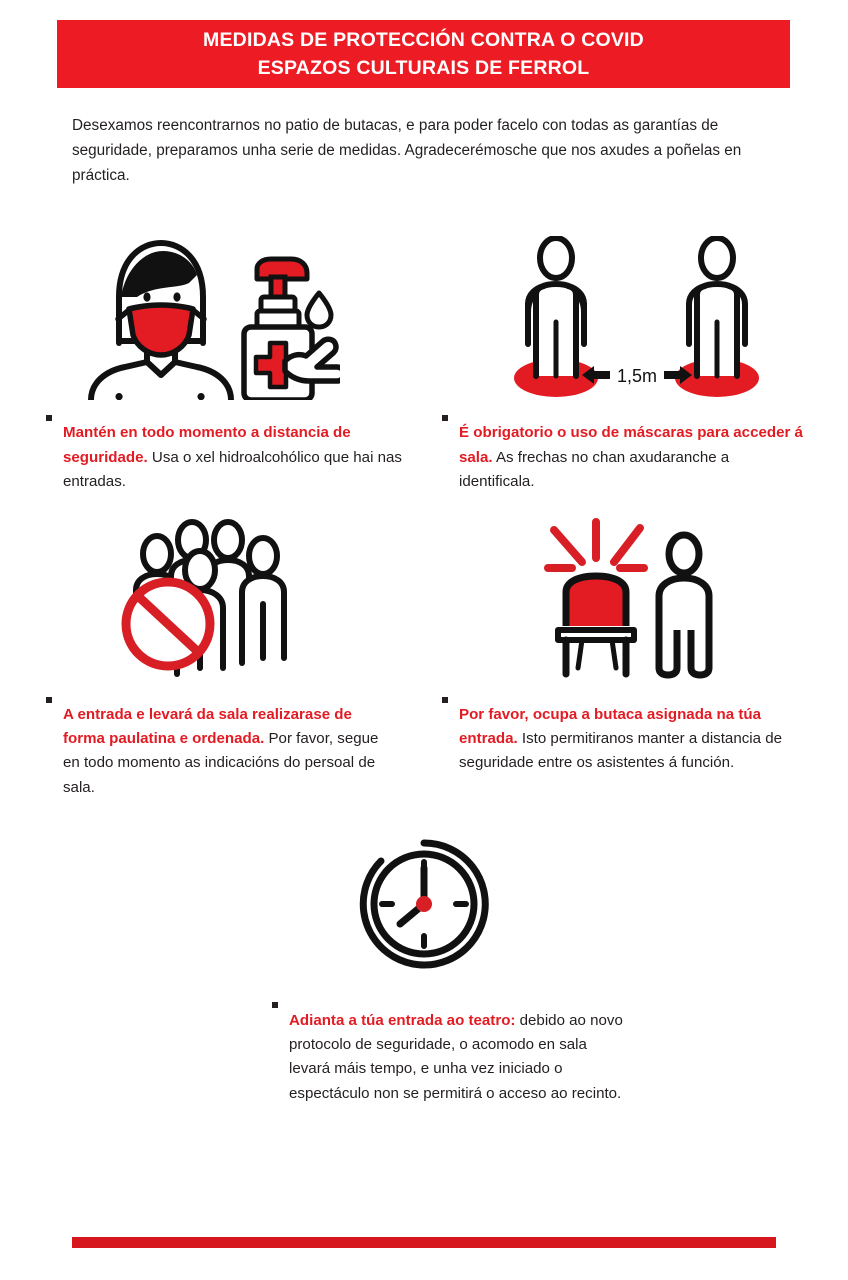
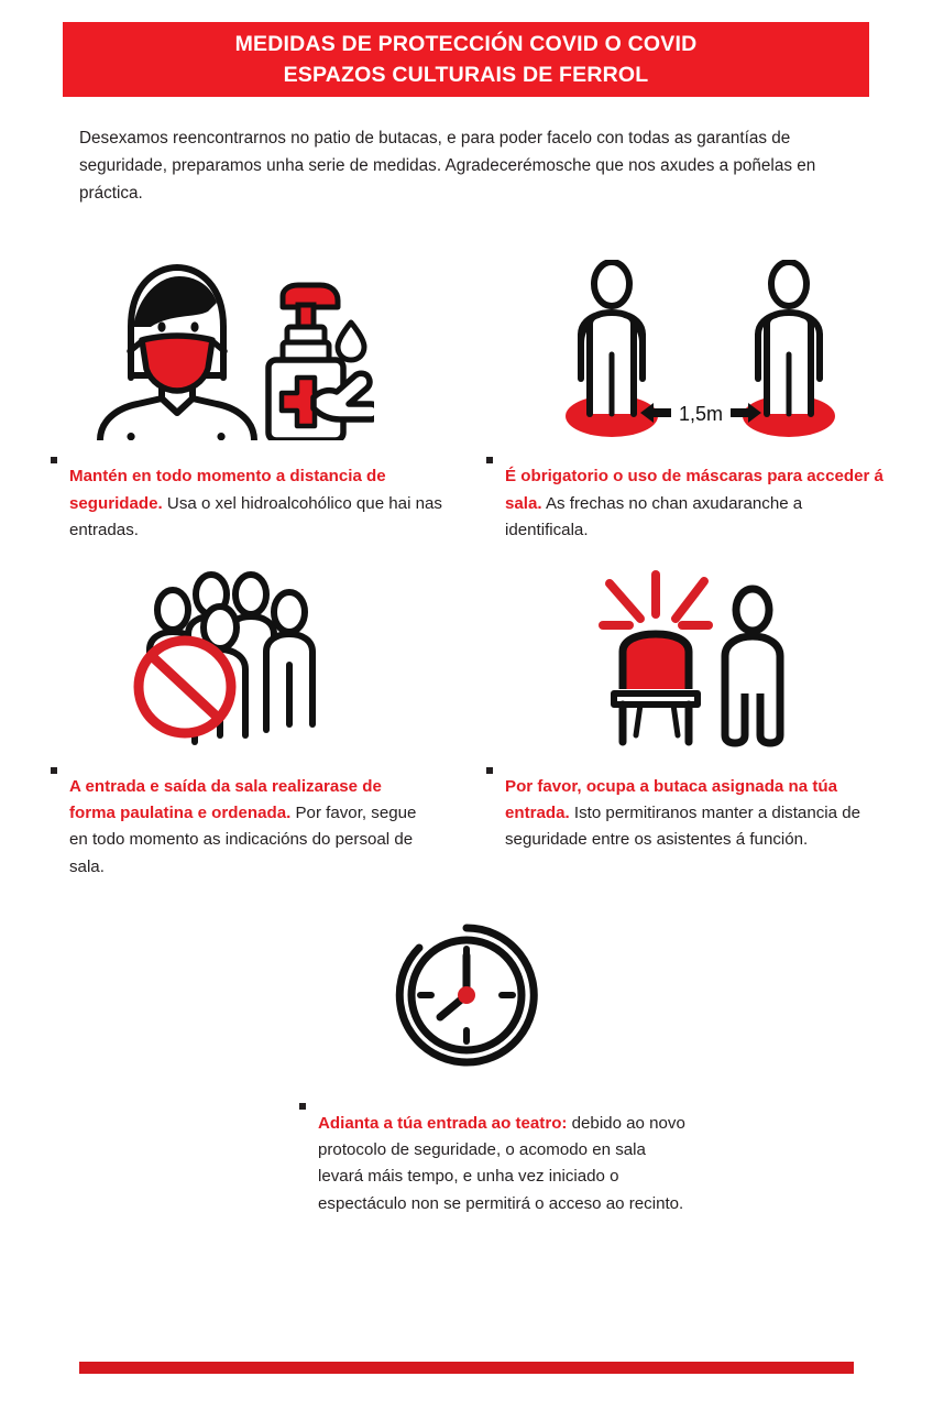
- MEDIDAS DE PROTECCIÓN CONTRA O COVID
+ MEDIDAS DE PROTECCIÓN COVID O COVID
  ESPAZOS CULTURAIS DE FERROL
  Desexamos reencontrarnos no patio de butacas, e para poder facelo con todas as garantías de seguridade, preparamos unha serie de medidas. Agradecerémosche que nos axudes a poñelas en práctica.
  Mantén en todo momento a distancia de seguridade. Usa o xel hidroalcohólico que hai nas entradas.
  1,5m
  É obrigatorio o uso de máscaras para acceder á sala. As frechas no chan axudaranche a identificala.
- A entrada e levará da sala realizarase de forma paulatina e ordenada. Por favor, segue en todo momento as indicacións do persoal de sala.
+ A entrada e saída da sala realizarase de forma paulatina e ordenada. Por favor, segue en todo momento as indicacións do persoal de sala.
  Por favor, ocupa a butaca asignada na túa entrada. Isto permitiranos manter a distancia de seguridade entre os asistentes á función.
  Adianta a túa entrada ao teatro: debido ao novo protocolo de seguridade, o acomodo en sala levará máis tempo, e unha vez iniciado o espectáculo non se permitirá o acceso ao recinto.
